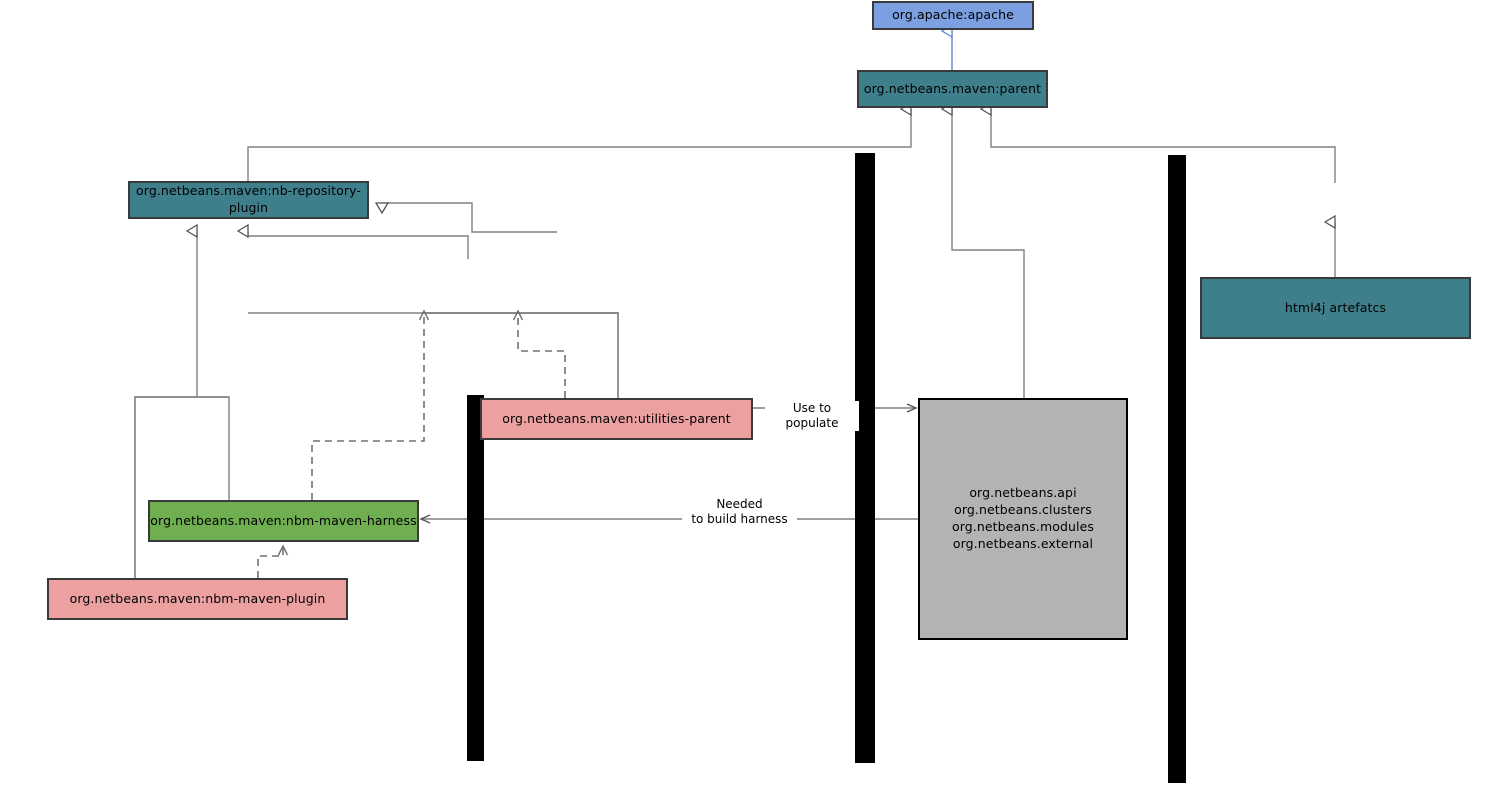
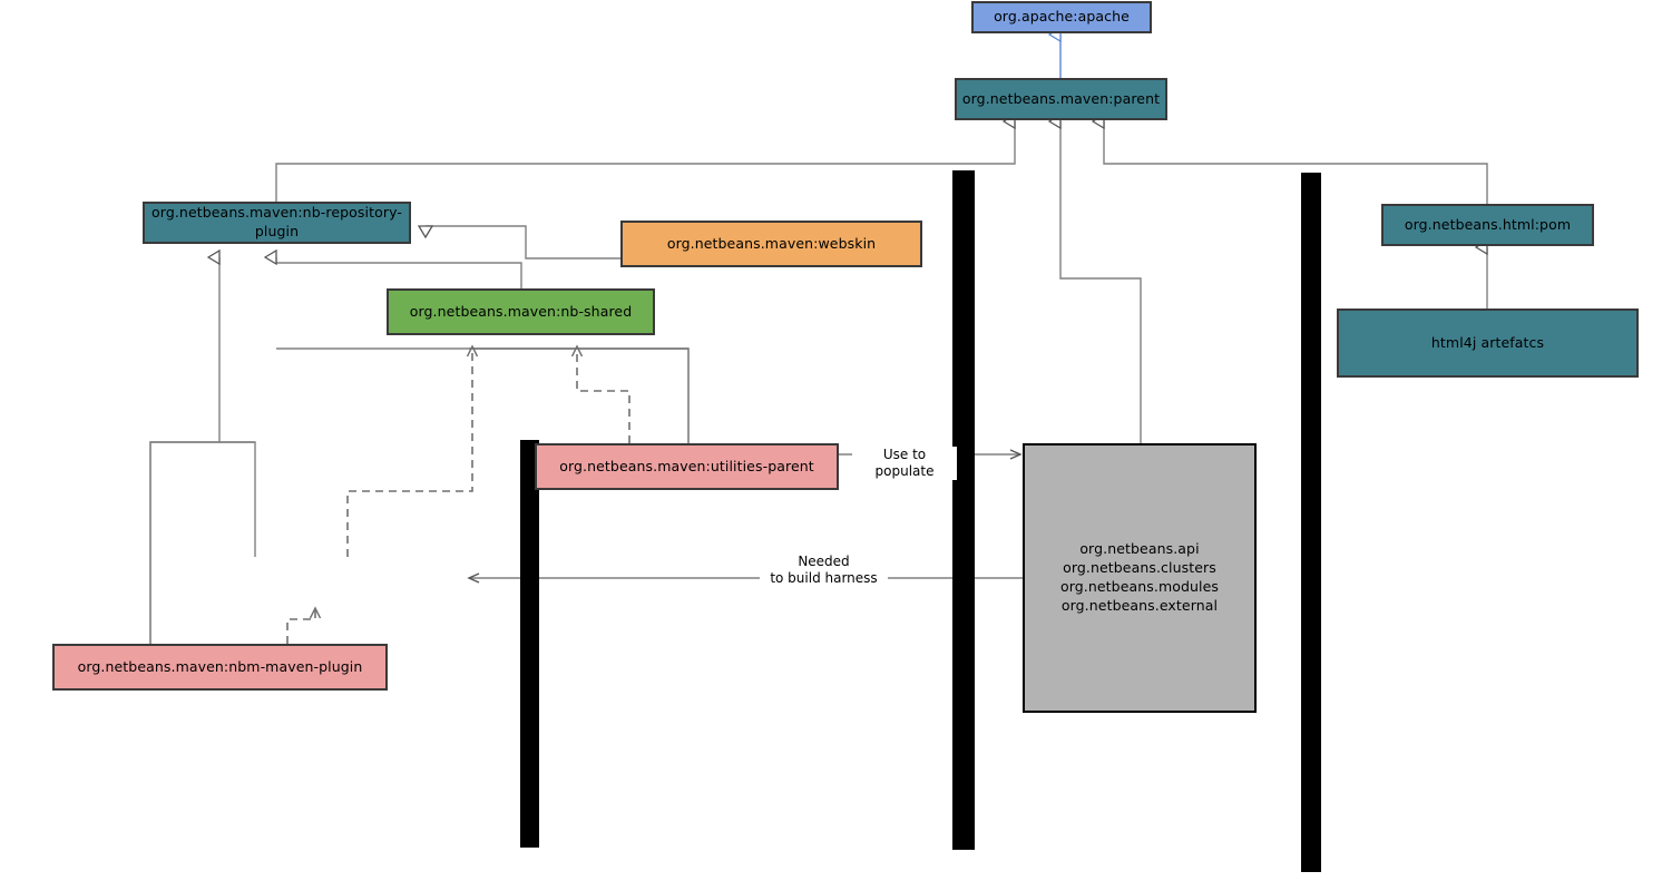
  org.apache:apache
  org.netbeans.maven:parent
  org.netbeans.maven:nb-repository-plugin
+ org.netbeans.maven:webskin
+ org.netbeans.maven:nb-shared
+ org.netbeans.html:pom
  html4j artefatcs
  org.netbeans.maven:utilities-parent
  org.netbeans.api
  org.netbeans.clusters
  org.netbeans.modules
  org.netbeans.external
- org.netbeans.maven:nbm-maven-harness
  org.netbeans.maven:nbm-maven-plugin
  Use to populate
  Needed
  to build harness
